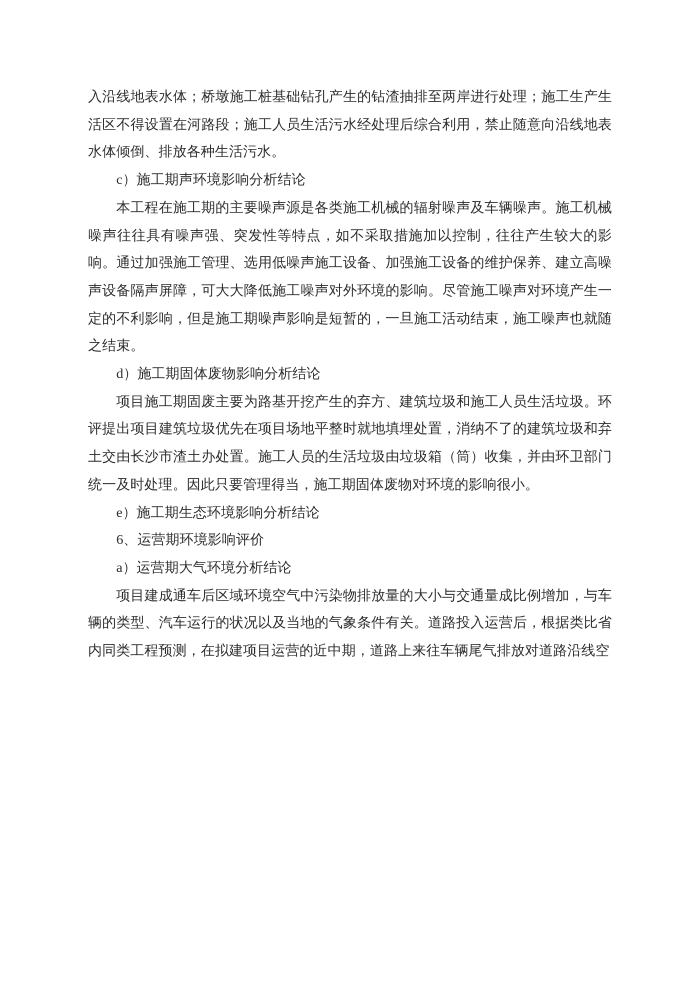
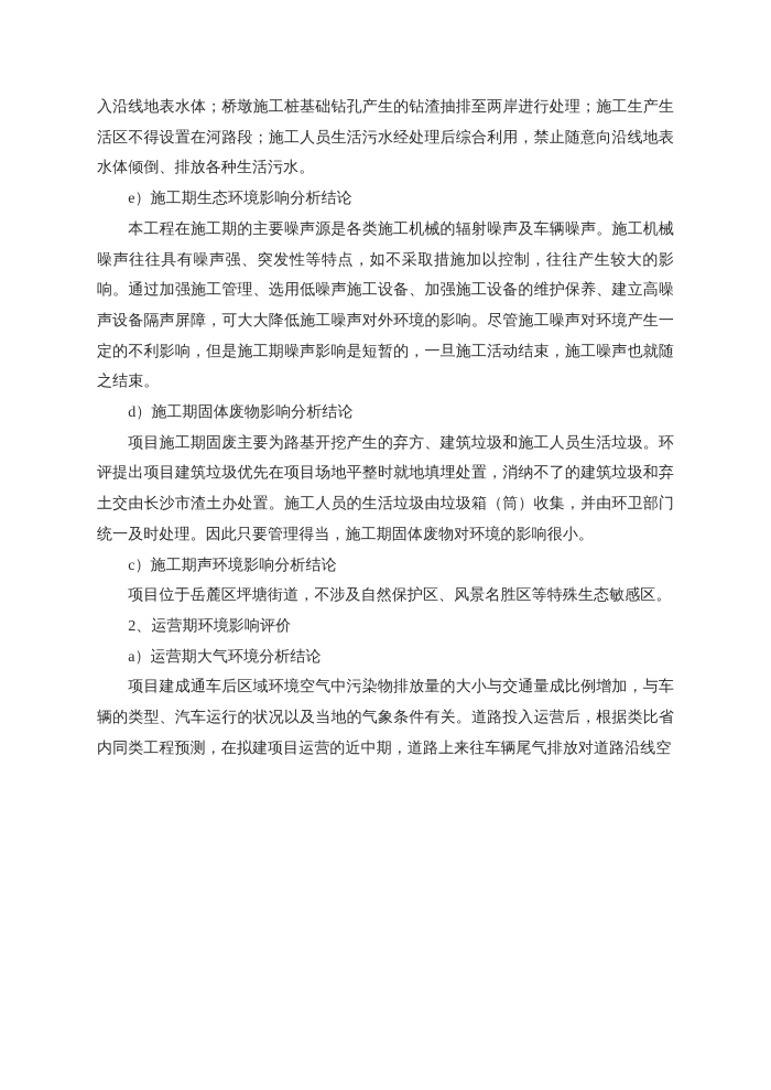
  入沿线地表水体；桥墩施工桩基础钻孔产生的钻渣抽排至两岸进行处理；施工生产生活区不得设置在河路段；施工人员生活污水经处理后综合利用，禁止随意向沿线地表水体倾倒、排放各种生活污水。
- c）施工期声环境影响分析结论
+ e）施工期生态环境影响分析结论
  本工程在施工期的主要噪声源是各类施工机械的辐射噪声及车辆噪声。施工机械噪声往往具有噪声强、突发性等特点，如不采取措施加以控制，往往产生较大的影响。通过加强施工管理、选用低噪声施工设备、加强施工设备的维护保养、建立高噪声设备隔声屏障，可大大降低施工噪声对外环境的影响。尽管施工噪声对环境产生一定的不利影响，但是施工期噪声影响是短暂的，一旦施工活动结束，施工噪声也就随之结束。
  d）施工期固体废物影响分析结论
  项目施工期固废主要为路基开挖产生的弃方、建筑垃圾和施工人员生活垃圾。环评提出项目建筑垃圾优先在项目场地平整时就地填埋处置，消纳不了的建筑垃圾和弃土交由长沙市渣土办处置。施工人员的生活垃圾由垃圾箱（筒）收集，并由环卫部门统一及时处理。因此只要管理得当，施工期固体废物对环境的影响很小。
- e）施工期生态环境影响分析结论
+ c）施工期声环境影响分析结论
+ 项目位于岳麓区坪塘街道，不涉及自然保护区、风景名胜区等特殊生态敏感区。
- 6、运营期环境影响评价
+ 2、运营期环境影响评价
  a）运营期大气环境分析结论
  项目建成通车后区域环境空气中污染物排放量的大小与交通量成比例增加，与车辆的类型、汽车运行的状况以及当地的气象条件有关。道路投入运营后，根据类比省内同类工程预测，在拟建项目运营的近中期，道路上来往车辆尾气排放对道路沿线空
